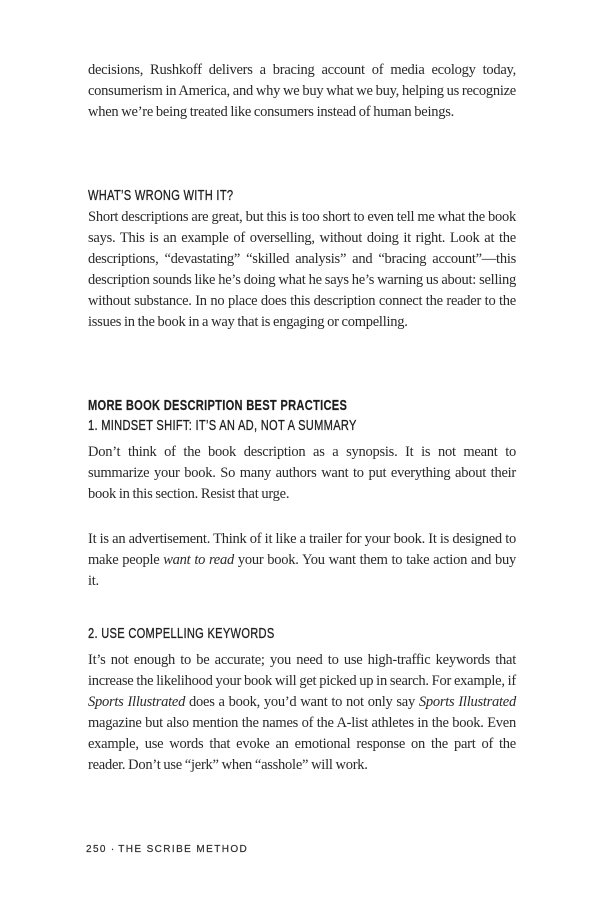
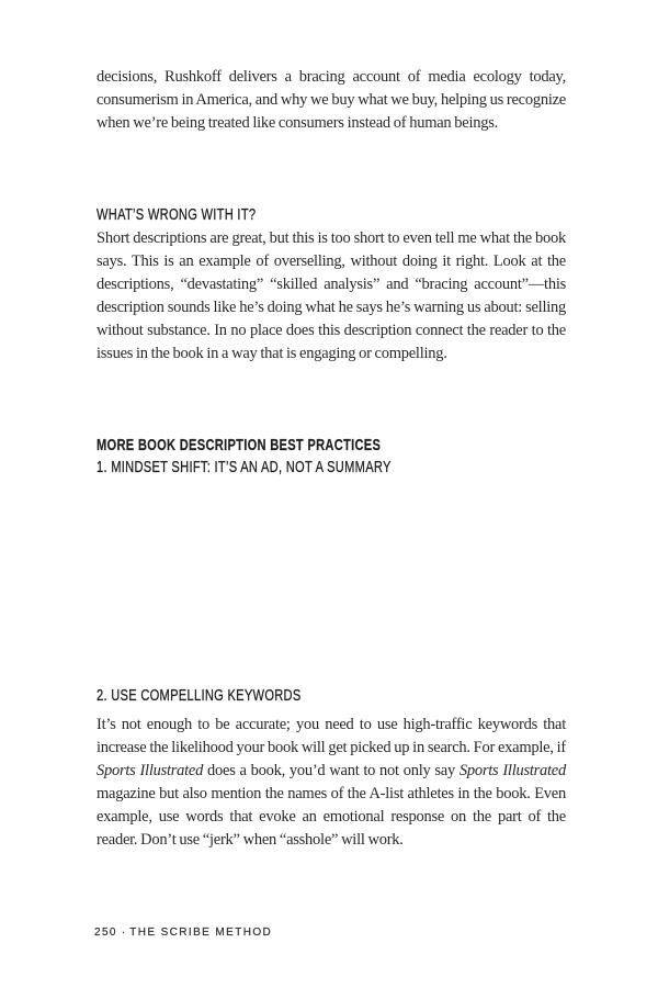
  decisions, Rushkoff delivers a bracing account of media ecology today, consumerism in America, and why we buy what we buy, helping us recognize when we’re being treated like consumers instead of human beings.
  WHAT’S WRONG WITH IT?
  Short descriptions are great, but this is too short to even tell me what the book says. This is an example of overselling, without doing it right. Look at the descriptions, “devastating” “skilled analysis” and “bracing account”—this description sounds like he’s doing what he says he’s warning us about: selling without substance. In no place does this description connect the reader to the issues in the book in a way that is engaging or compelling.
  MORE BOOK DESCRIPTION BEST PRACTICES
  1. MINDSET SHIFT: IT’S AN AD, NOT A SUMMARY
- Don’t think of the book description as a synopsis. It is not meant to summarize your book. So many authors want to put everything about their book in this section. Resist that urge.
- It is an advertisement. Think of it like a trailer for your book. It is designed to make people want to read your book. You want them to take action and buy it.
  2. USE COMPELLING KEYWORDS
  It’s not enough to be accurate; you need to use high-traffic keywords that increase the likelihood your book will get picked up in search. For example, if Sports Illustrated does a book, you’d want to not only say Sports Illustrated magazine but also mention the names of the A-list athletes in the book. Even example, use words that evoke an emotional response on the part of the reader. Don’t use “jerk” when “asshole” will work.
  250 · THE SCRIBE METHOD
